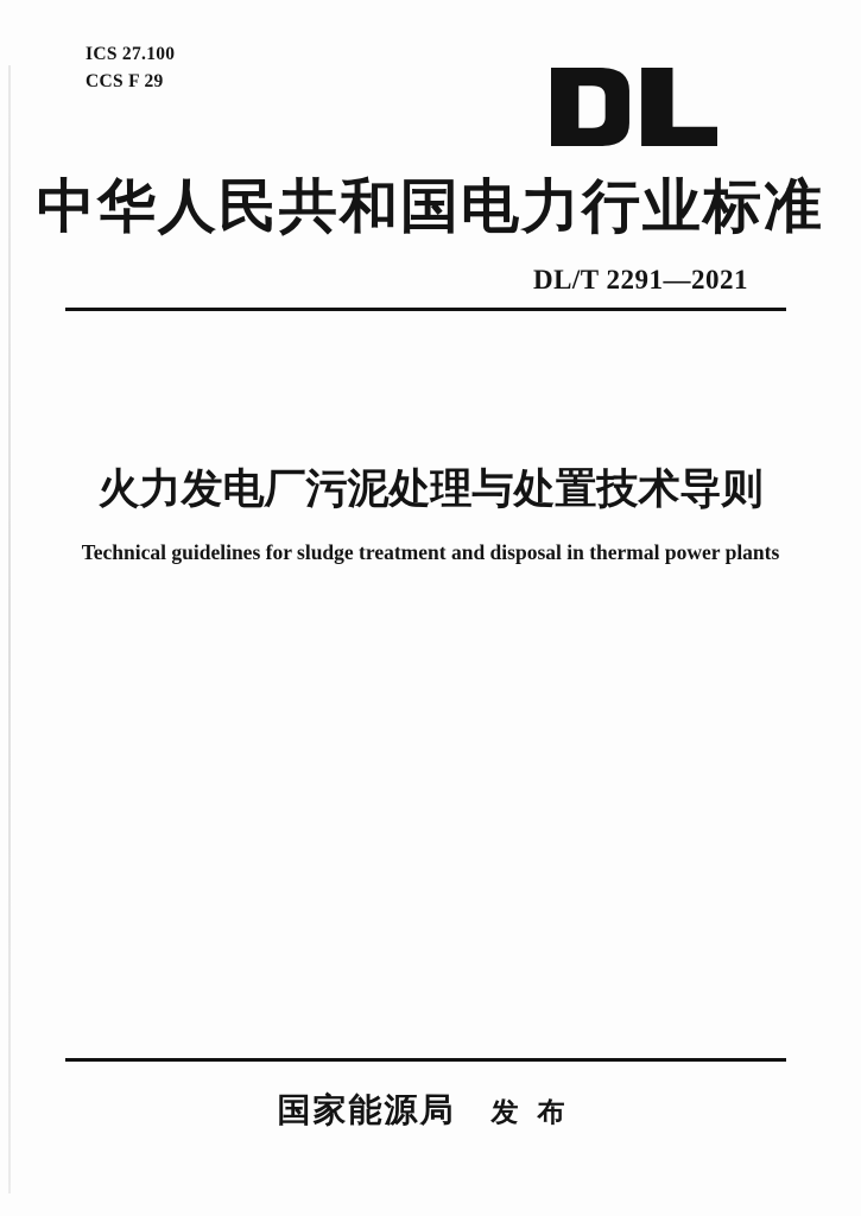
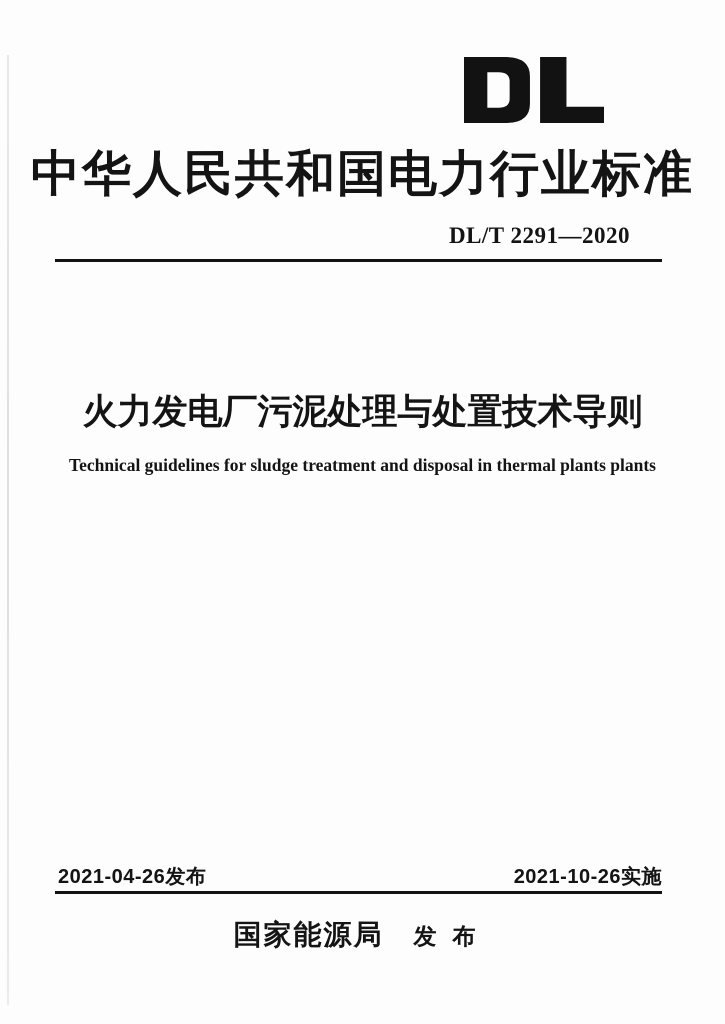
- ICS 27.100
- CCS F 29
  中华人民共和国电力行业标准
- DL/T 2291—2021
+ DL/T 2291—2020
  火力发电厂污泥处理与处置技术导则
- Technical guidelines for sludge treatment and disposal in thermal power plants
+ Technical guidelines for sludge treatment and disposal in thermal plants plants
+ 2021-04-26发布
+ 2021-10-26实施
  国家能源局 发布
